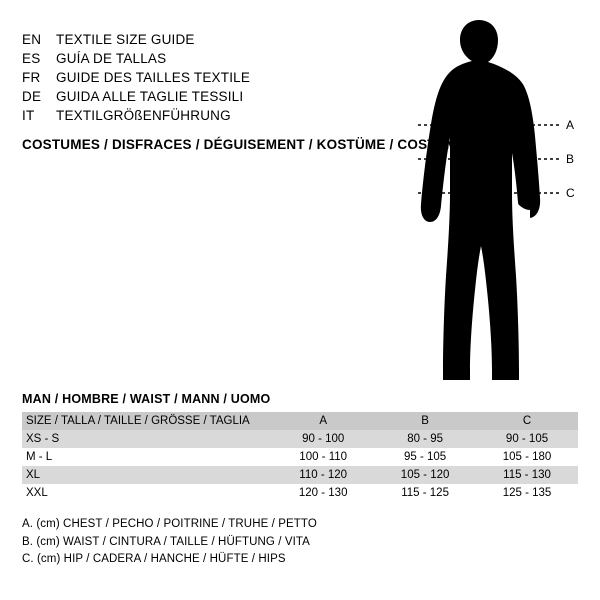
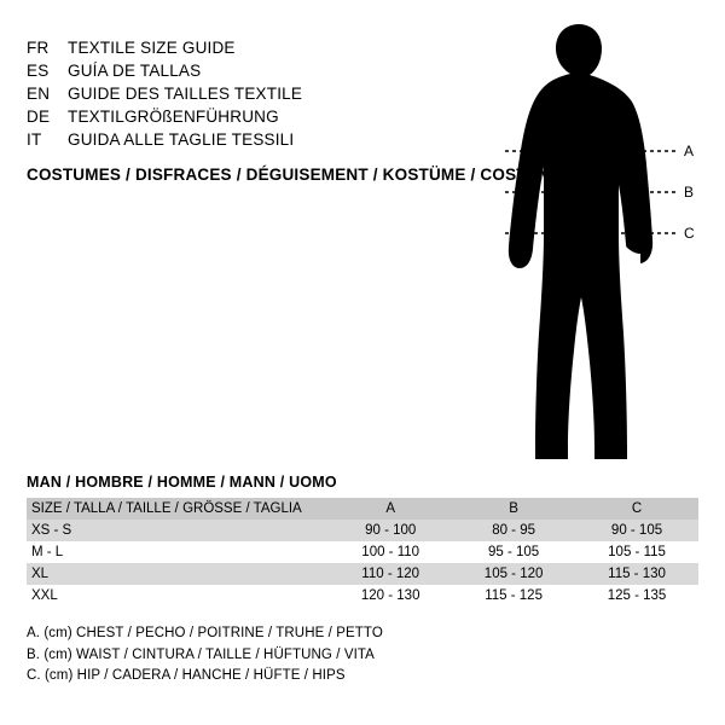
- EN
+ FR
  TEXTILE SIZE GUIDE
  ES
  GUÍA DE TALLAS
- FR
+ EN
  GUIDE DES TAILLES TEXTILE
  DE
- GUIDA ALLE TAGLIE TESSILI
+ TEXTILGRÖßENFÜHRUNG
  IT
- TEXTILGRÖßENFÜHRUNG
+ GUIDA ALLE TAGLIE TESSILI
  COSTUMES / DISFRACES / DÉGUISEMENT / KOSTÜME / COS
  A
  B
  C
- MAN / HOMBRE / WAIST / MANN / UOMO
+ MAN / HOMBRE / HOMME / MANN / UOMO
  SIZE / TALLA / TAILLE / GRÖSSE / TAGLIA	A	B	C
  XS - S	90 - 100	80 - 95	90 - 105
- M - L	100 - 110	95 - 105	105 - 180
+ M - L	100 - 110	95 - 105	105 - 115
  XL	110 - 120	105 - 120	115 - 130
  XXL	120 - 130	115 - 125	125 - 135
  A. (cm) CHEST / PECHO / POITRINE / TRUHE / PETTO
  B. (cm) WAIST / CINTURA / TAILLE / HÜFTUNG / VITA
  C. (cm) HIP / CADERA / HANCHE / HÜFTE / HIPS
